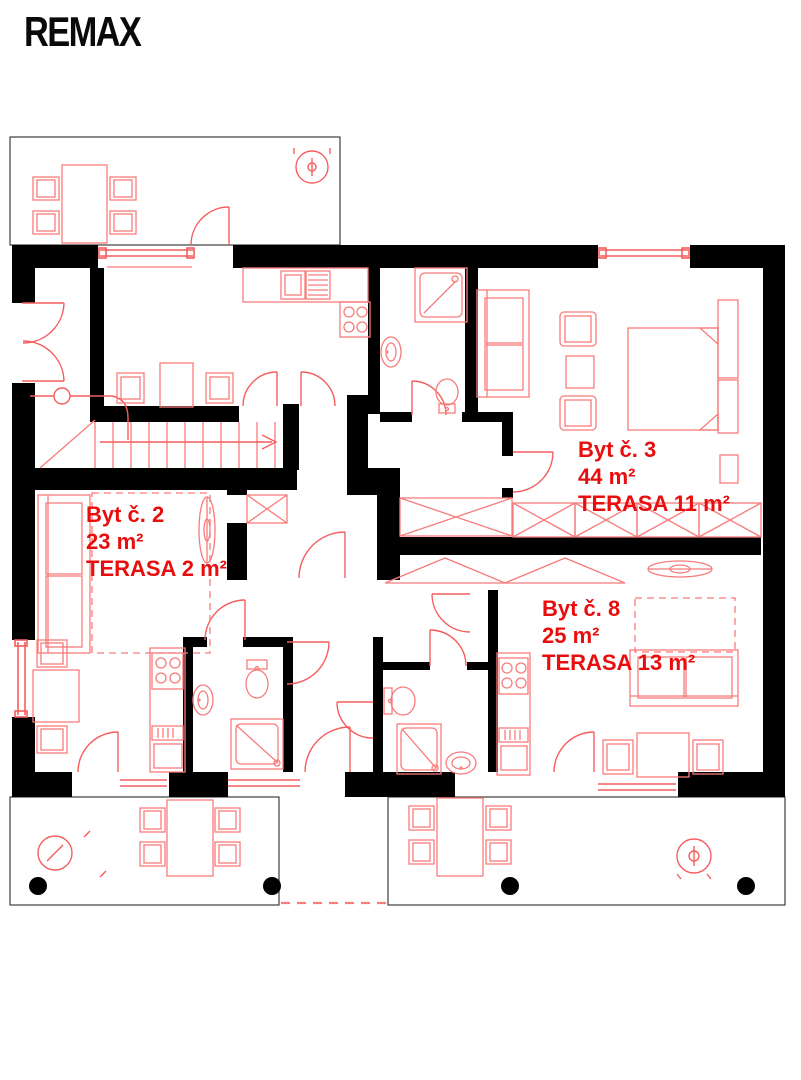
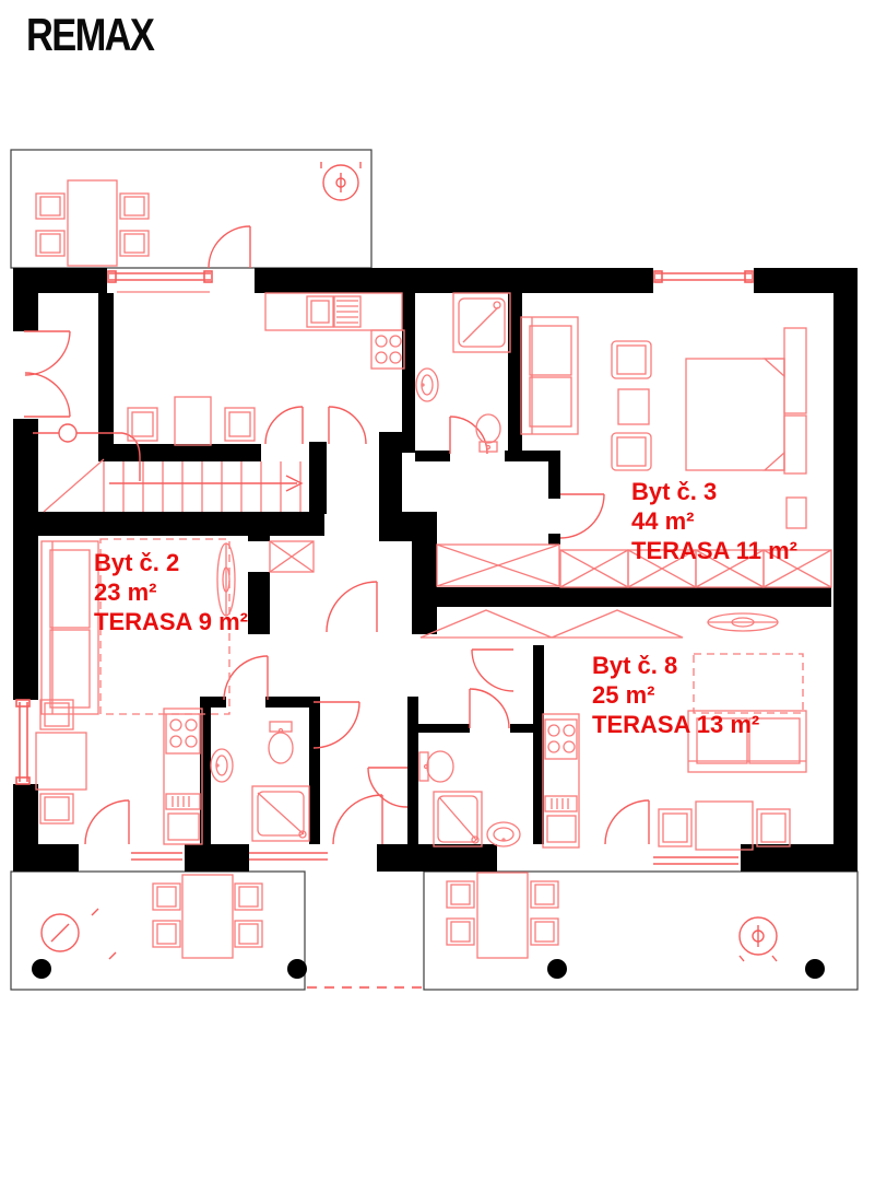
  REMAX
  Byt č. 3
  44 m²
  TERASA 11 m²
  Byt č. 2
  23 m²
- TERASA 2 m²
+ TERASA 9 m²
  Byt č. 8
  25 m²
  TERASA 13 m²
